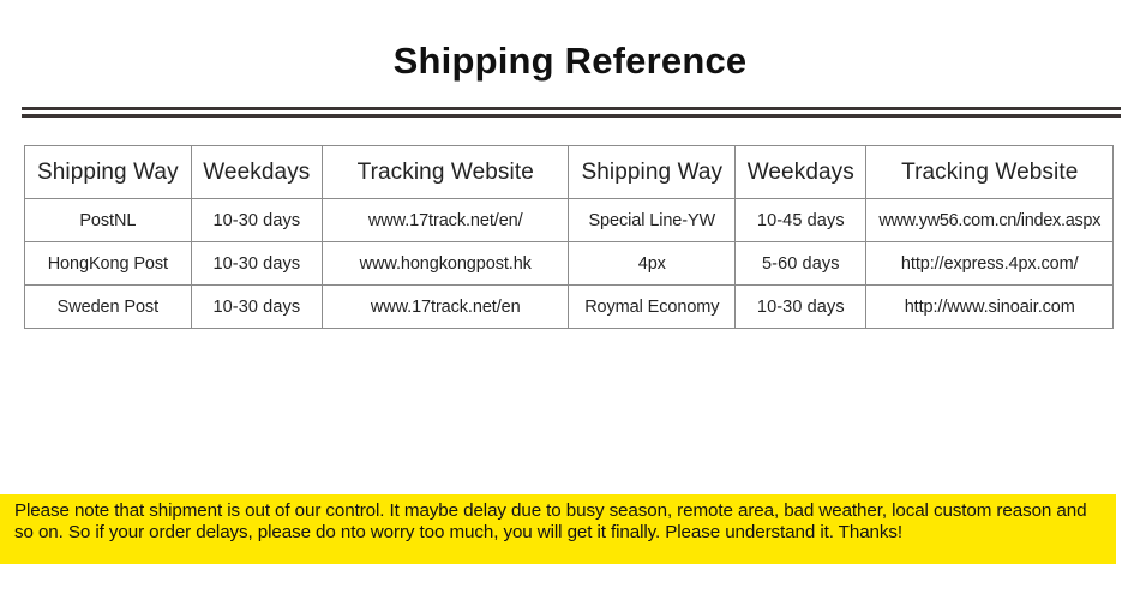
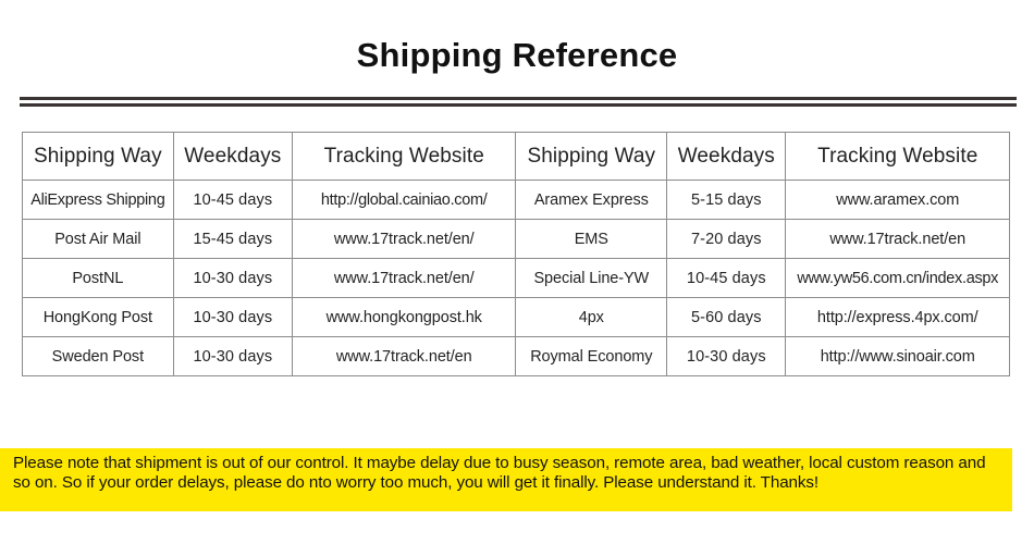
  Shipping Reference
  Shipping Way	Weekdays	Tracking Website	Shipping Way	Weekdays	Tracking Website
+ AliExpress Shipping	10-45 days	http://global.cainiao.com/	Aramex Express	5-15 days	www.aramex.com
+ Post Air Mail	15-45 days	www.17track.net/en/	EMS	7-20 days	www.17track.net/en
  PostNL	10-30 days	www.17track.net/en/	Special Line-YW	10-45 days	www.yw56.com.cn/index.aspx
  HongKong Post	10-30 days	www.hongkongpost.hk	4px	5-60 days	http://express.4px.com/
  Sweden Post	10-30 days	www.17track.net/en	Roymal Economy	10-30 days	http://www.sinoair.com
  Please note that shipment is out of our control. It maybe delay due to busy season, remote area, bad weather, local custom reason and so on. So if your order delays, please do nto worry too much, you will get it finally. Please understand it. Thanks!
